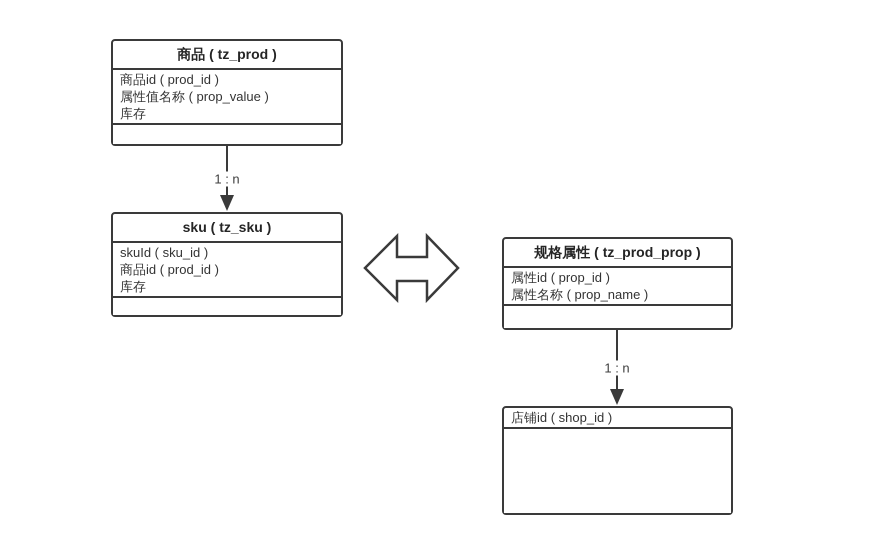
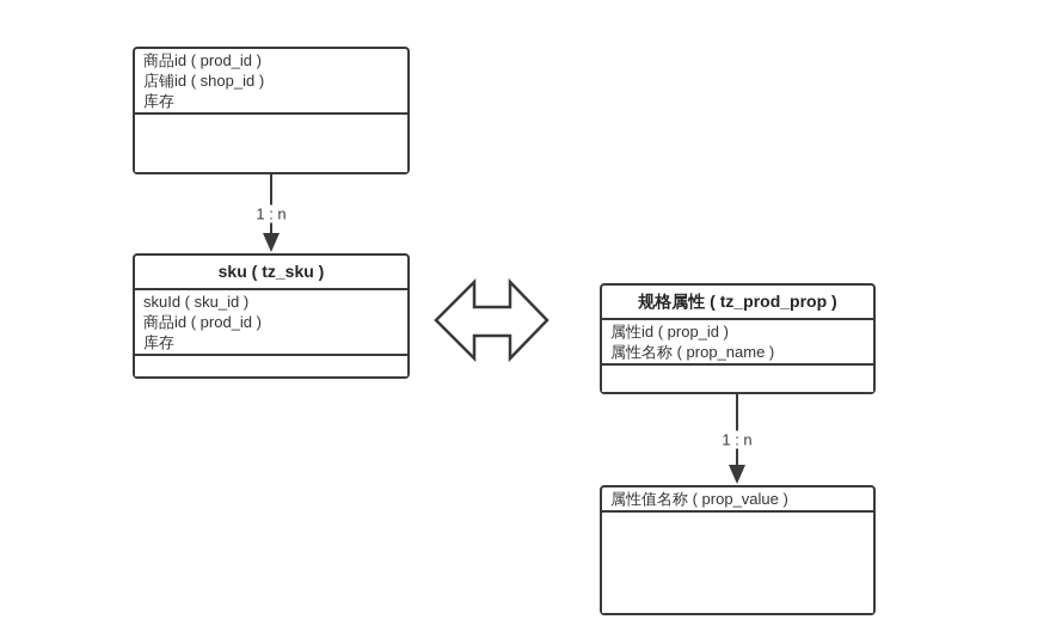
- 商品 ( tz_prod )
  商品id ( prod_id )
- 属性值名称 ( prop_value )
+ 店铺id ( shop_id )
  库存
  sku ( tz_sku )
  skuId ( sku_id )
  商品id ( prod_id )
  库存
  规格属性 ( tz_prod_prop )
  属性id ( prop_id )
  属性名称 ( prop_name )
- 店铺id ( shop_id )
+ 属性值名称 ( prop_value )
  1 : n
  1 : n
